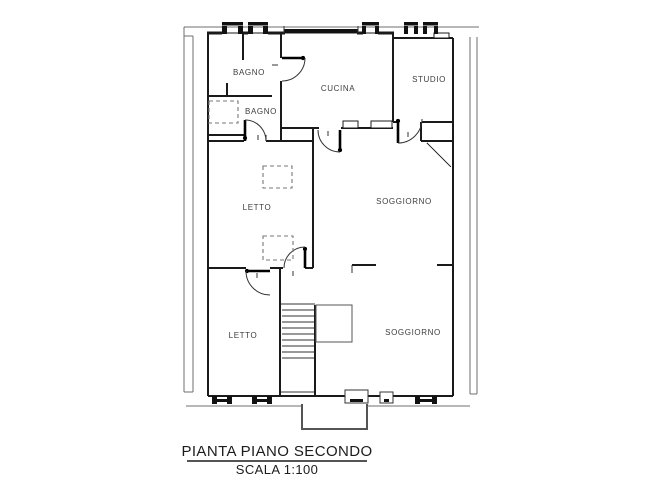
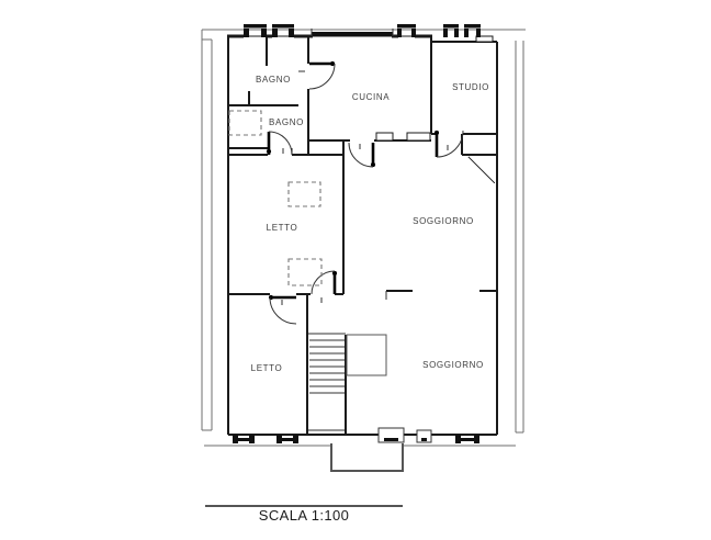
  BAGNO
  BAGNO
  CUCINA
  STUDIO
  LETTO
  SOGGIORNO
  LETTO
  SOGGIORNO
- PIANTA PIANO SECONDO
  SCALA 1:100
